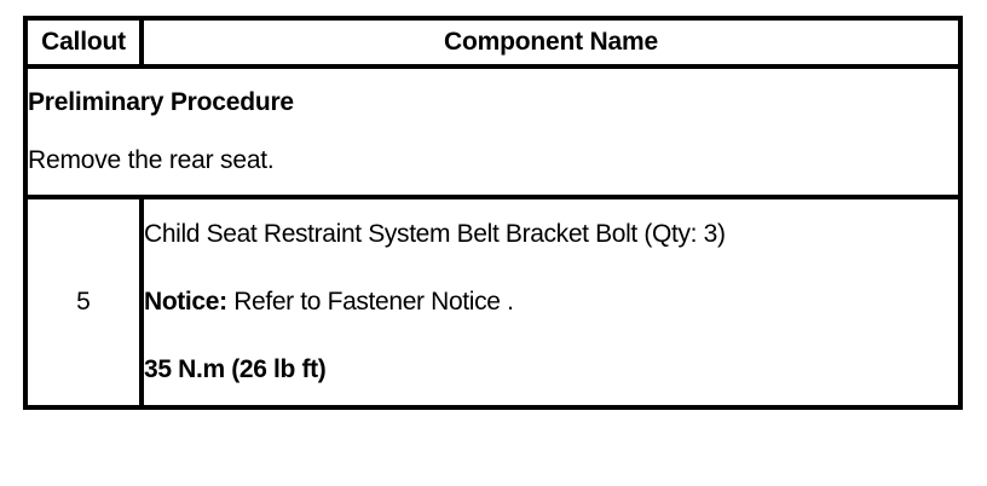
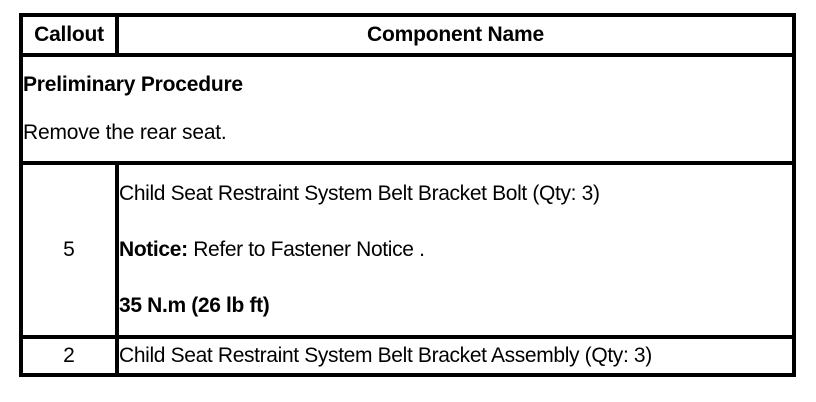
  Callout	Component Name
  Preliminary Procedure Remove the rear seat.
  5	Child Seat Restraint System Belt Bracket Bolt (Qty: 3) Notice: Refer to Fastener Notice . 35 N.m (26 lb ft)
+ 2	Child Seat Restraint System Belt Bracket Assembly (Qty: 3)
